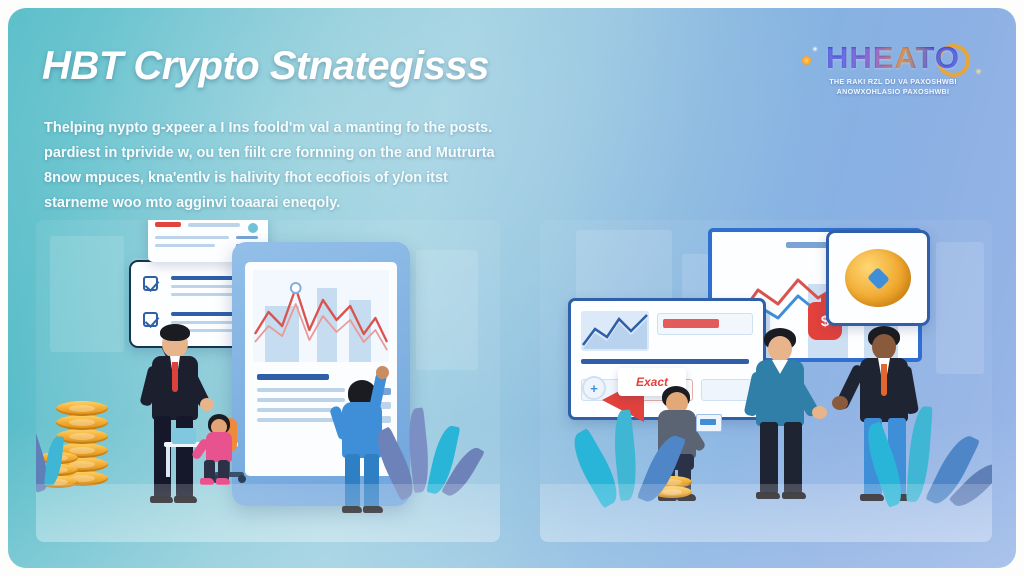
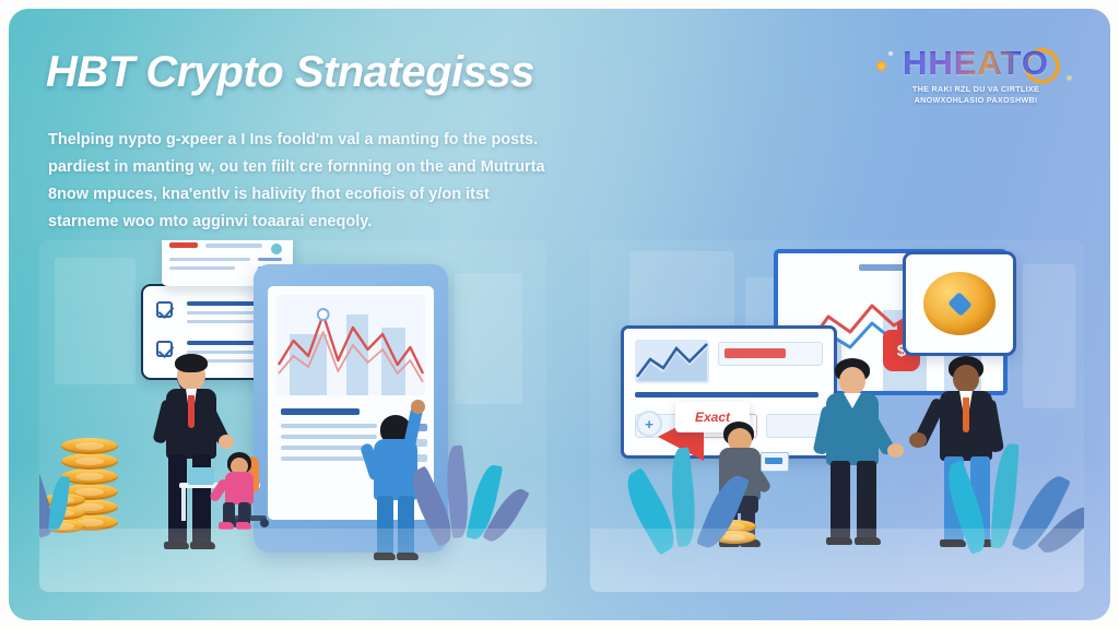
  HBT Crypto Stnategisss
  Thelping nypto g-xpeer a I Ins foold'm val a manting fo the posts.
- pardiest in tprivide w, ou ten fiilt cre fornning on the and Mutrurta
+ pardiest in manting w, ou ten fiilt cre fornning on the and Mutrurta
  8now mpuces, kna'entlv is halivity fhot ecofiois of y/on itst
  starneme woo mto agginvi toaarai eneqoly.
  HHEATO
- THE RAKI RZL DU VA PAXOSHWBI
+ THE RAKI RZL DU VA CIRTLIXE
  ANOWXOHLASIO PAXOSHWBI
  $
  Exact
  +
